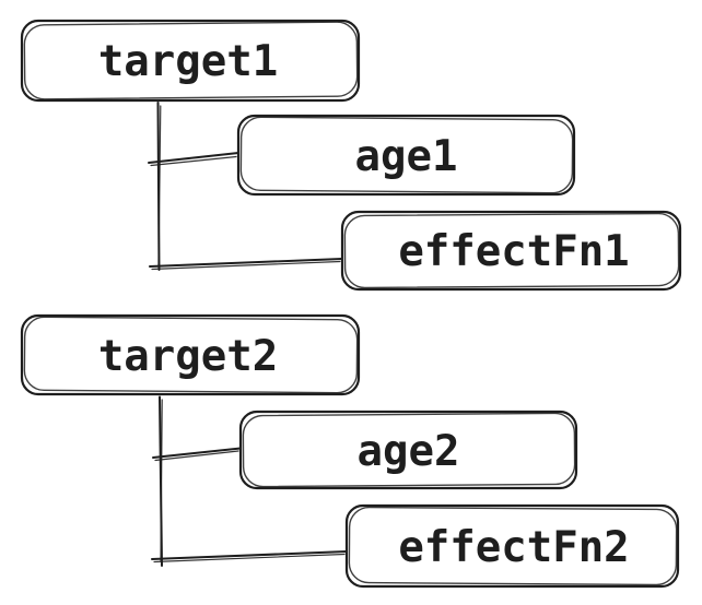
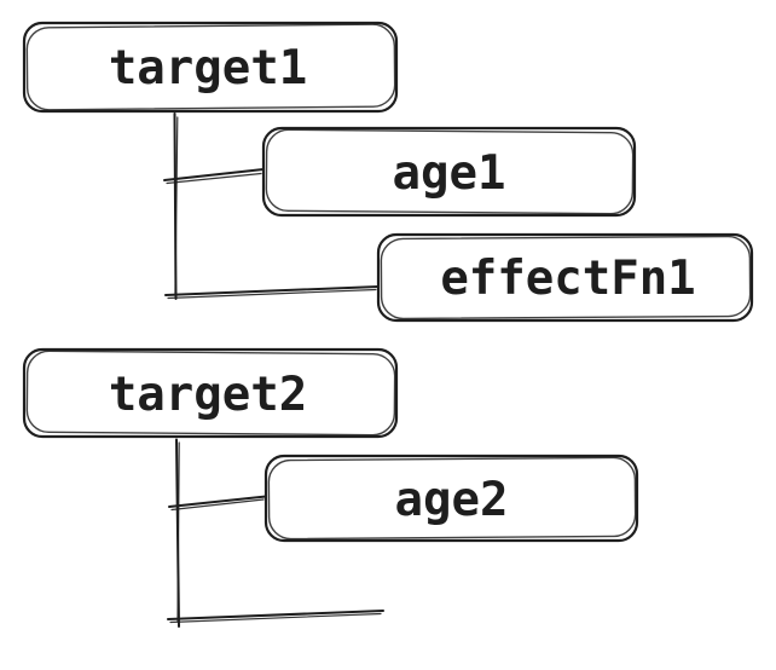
  target1
  age1
  effectFn1
  target2
  age2
- effectFn2
